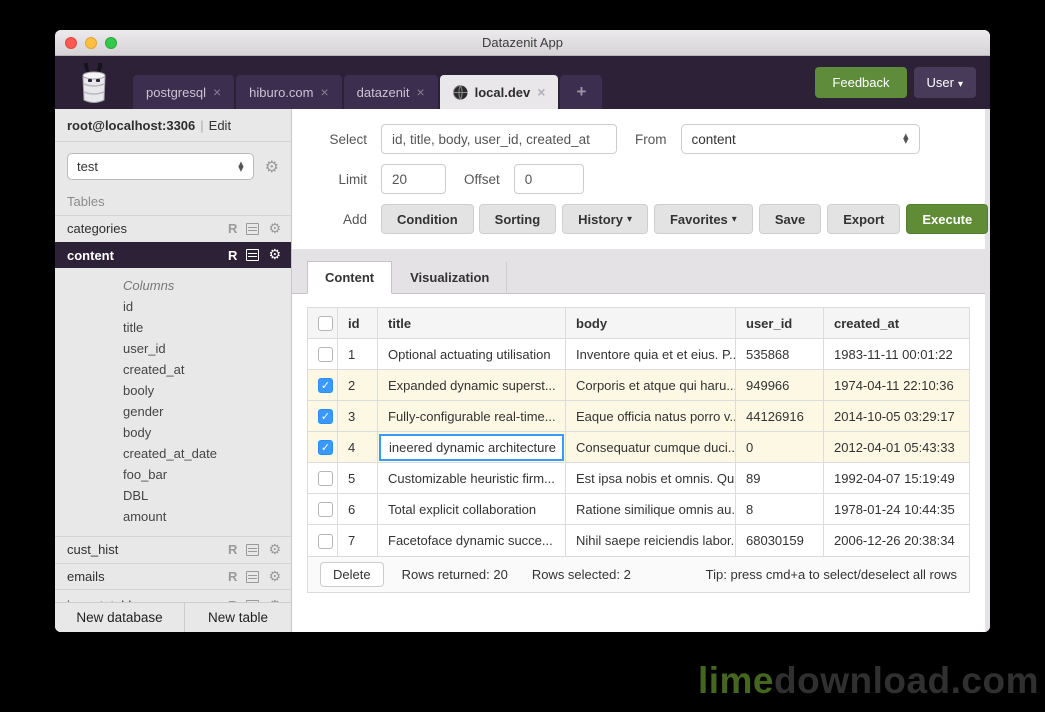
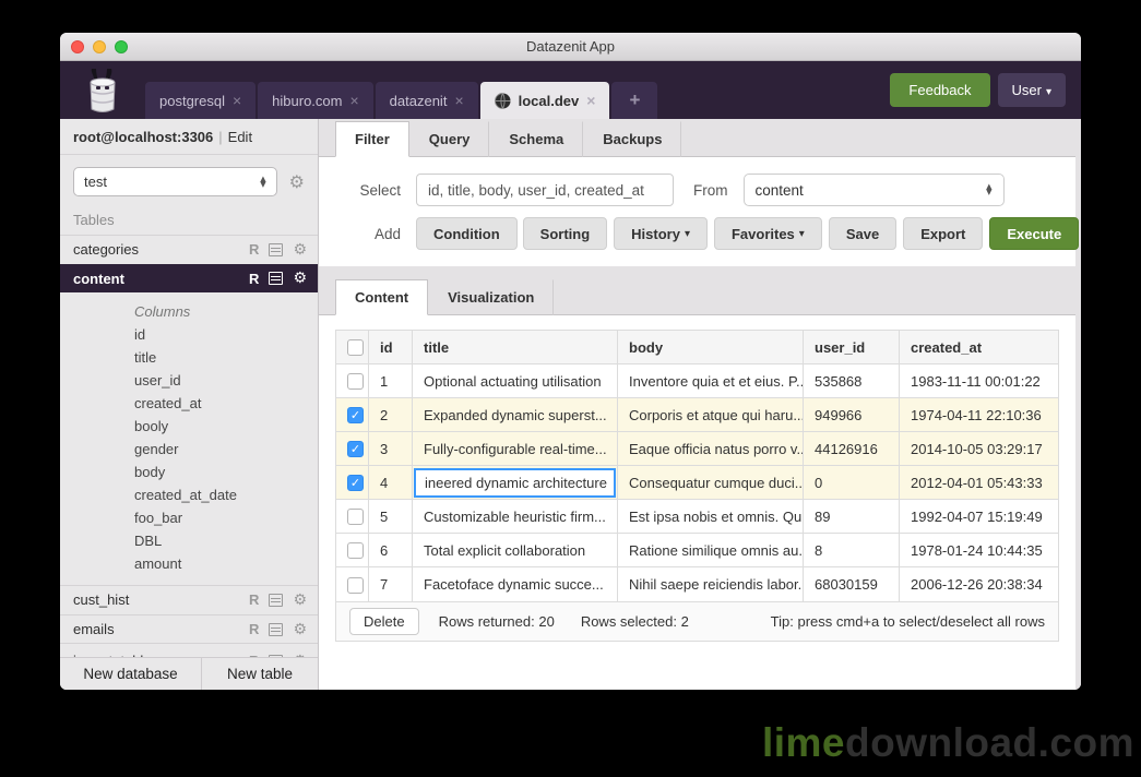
  Datazenit App
  postgresql
  ×
  hiburo.com
  ×
  datazenit
  ×
  local.dev
  ×
  +
  Feedback
  User ▾
  root@localhost:3306
  |
  Edit
  test
  ▲
  ▼
  ⚙
  Tables
  categories
  R
  ⚙
  content
  R
  ⚙
  Columns
  id
  title
  user_id
  created_at
  booly
  gender
  body
  created_at_date
  foo_bar
  DBL
  amount
  cust_hist
  R
  ⚙
  emails
  R
  ⚙
  New database
  New table
+ Filter
+ Query
+ Schema
+ Backups
  Select
  id, title, body, user_id, created_at
  From
  content
  ▲
  ▼
- Limit
- 20
- Offset
- 0
  Add
  Condition
  Sorting
  History
  ▾
  Favorites
  ▾
  Save
  Export
  Execute
  Content
  Visualization
  	id	title	body	user_id	created_at
  	1	Optional actuating utilisation	Inventore quia et et eius. P..	535868	1983-11-11 00:01:22
  	2	Expanded dynamic superst...	Corporis et atque qui haru..	949966	1974-04-11 22:10:36
  	3	Fully-configurable real-time...	Eaque officia natus porro v..	44126916	2014-10-05 03:29:17
  	4	ineered dynamic architecture	Consequatur cumque duci..	0	2012-04-01 05:43:33
  	5	Customizable heuristic firm...	Est ipsa nobis et omnis. Qu	89	1992-04-07 15:19:49
  	6	Total explicit collaboration	Ratione similique omnis au.	8	1978-01-24 10:44:35
  	7	Facetoface dynamic succe...	Nihil saepe reiciendis labor.	68030159	2006-12-26 20:38:34
  Delete
  Rows returned: 20
  Rows selected: 2
  Tip: press cmd+a to select/deselect all rows
  limedownload.com
